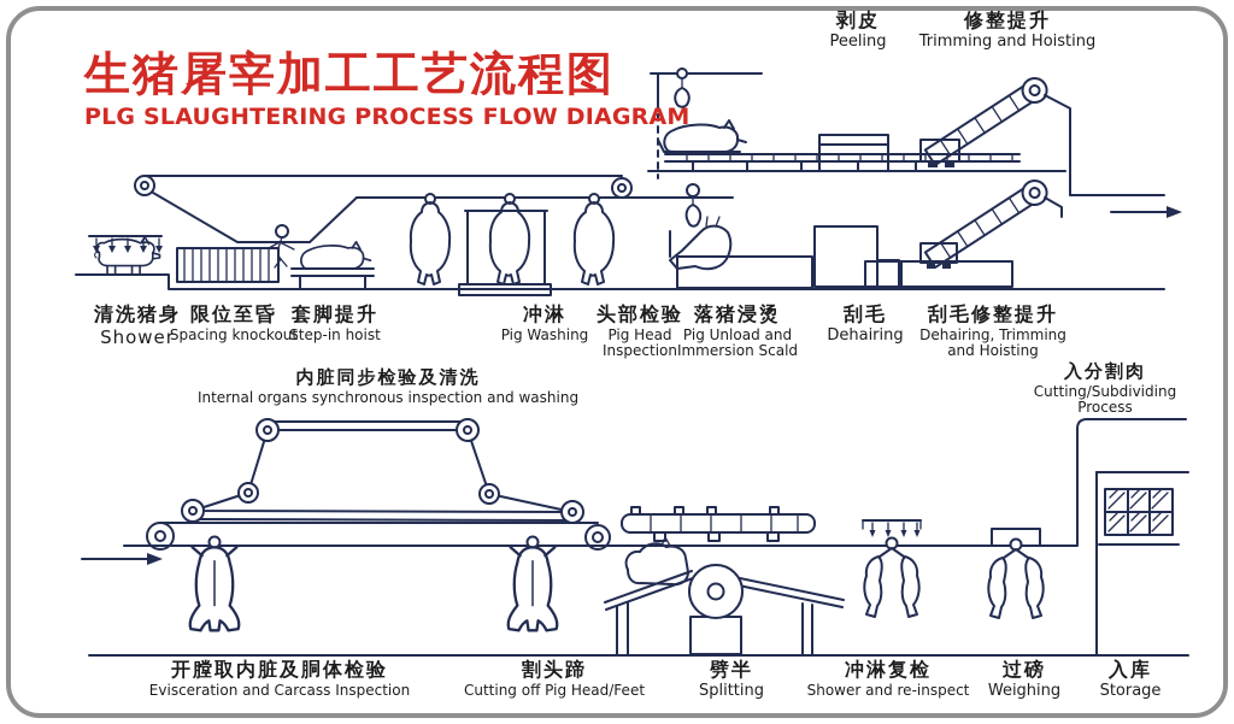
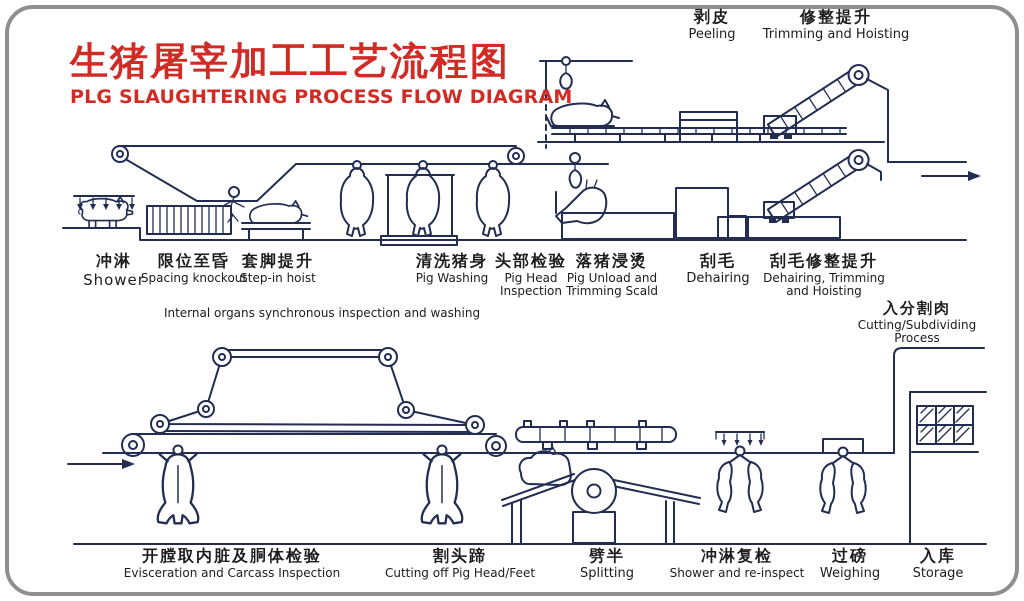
  生猪屠宰加工工艺流程图
  PLG SLAUGHTERING PROCESS FLOW DIAGRAM
  剥皮
  Peeling
  修整提升
  Trimming and Hoisting
- 清洗猪身
+ 冲淋
  Shower
  限位至昏
  Spacing knockout
  套脚提升
  Step-in hoist
- 冲淋
+ 清洗猪身
  Pig Washing
  头部检验
  Pig Head Inspection
  落猪浸烫
- Pig Unload and Immersion Scald
+ Pig Unload and Trimming Scald
  刮毛
  Dehairing
  刮毛修整提升
  Dehairing, Trimming and Hoisting
- 内脏同步检验及清洗
  Internal organs synchronous inspection and washing
  入分割肉
  Cutting/Subdividing Process
  开膛取内脏及胴体检验
  Evisceration and Carcass Inspection
  割头蹄
  Cutting off Pig Head/Feet
  劈半
  Splitting
  冲淋复检
  Shower and re-inspect
  过磅
  Weighing
  入库
  Storage
